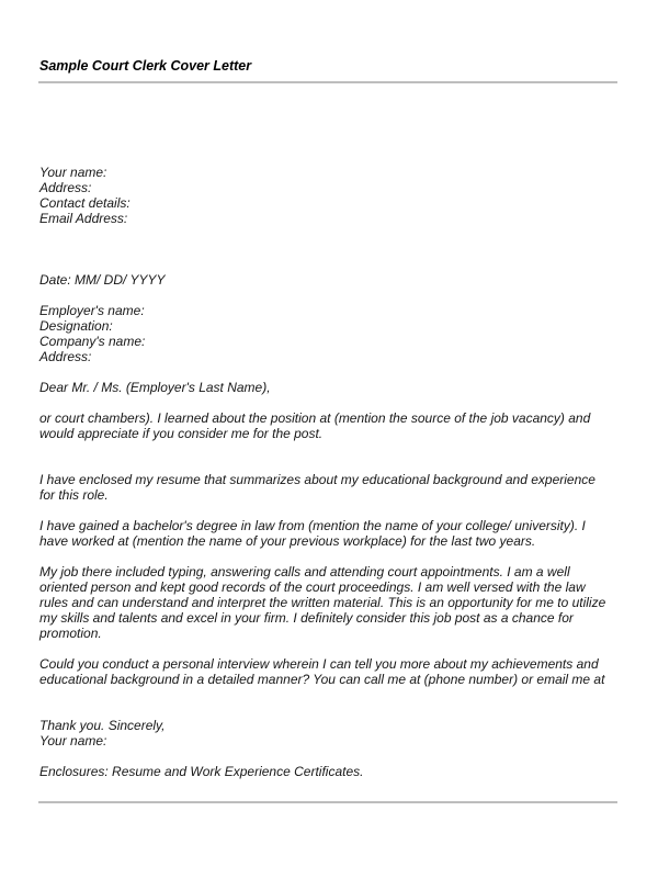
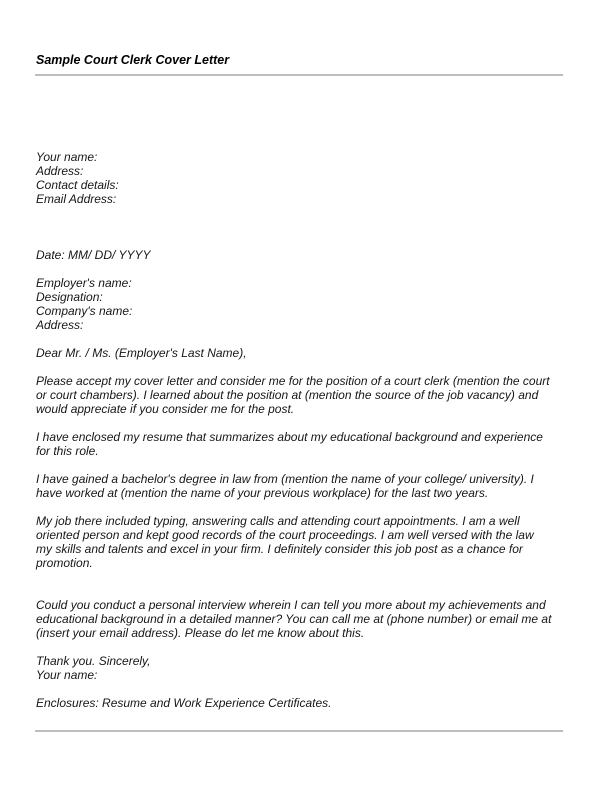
  Sample Court Clerk Cover Letter
  Your name:
  Address:
  Contact details:
  Email Address:
  Date: MM/ DD/ YYYY
  Employer's name:
  Designation:
  Company's name:
  Address:
  Dear Mr. / Ms. (Employer's Last Name),
+ Please accept my cover letter and consider me for the position of a court clerk (mention the court
  or court chambers). I learned about the position at (mention the source of the job vacancy) and
  would appreciate if you consider me for the post.
  I have enclosed my resume that summarizes about my educational background and experience
  for this role.
  I have gained a bachelor's degree in law from (mention the name of your college/ university). I
  have worked at (mention the name of your previous workplace) for the last two years.
  My job there included typing, answering calls and attending court appointments. I am a well
  oriented person and kept good records of the court proceedings. I am well versed with the law
- rules and can understand and interpret the written material. This is an opportunity for me to utilize
  my skills and talents and excel in your firm. I definitely consider this job post as a chance for
  promotion.
  Could you conduct a personal interview wherein I can tell you more about my achievements and
  educational background in a detailed manner? You can call me at (phone number) or email me at
+ (insert your email address). Please do let me know about this.
  Thank you. Sincerely,
  Your name:
  Enclosures: Resume and Work Experience Certificates.
